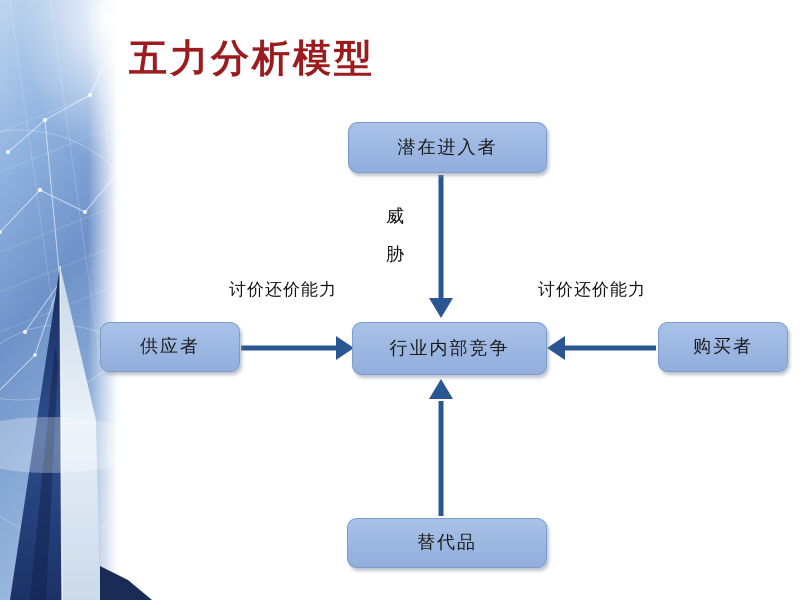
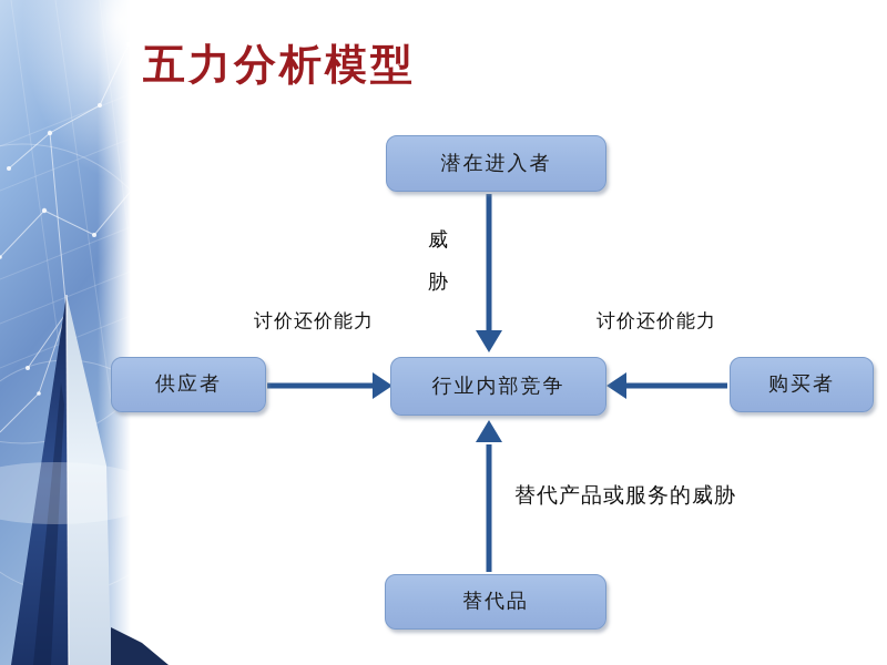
  五力分析模型
  潜在进入者
  行业内部竞争
  供应者
  购买者
  替代品
  威胁
  讨价还价能力
  讨价还价能力
+ 替代产品或服务的威胁
